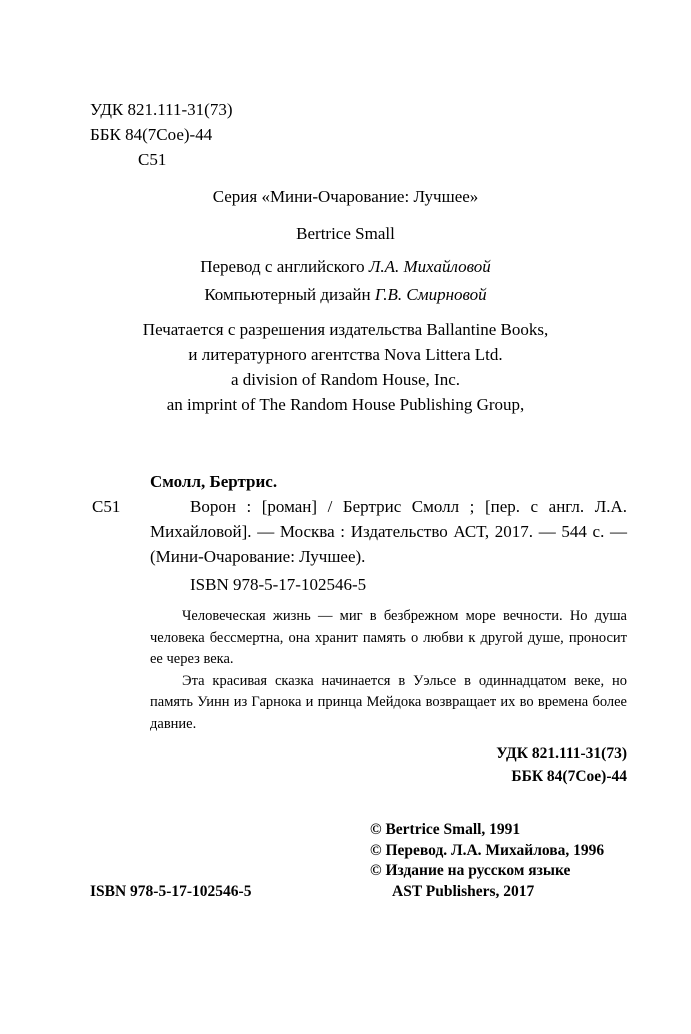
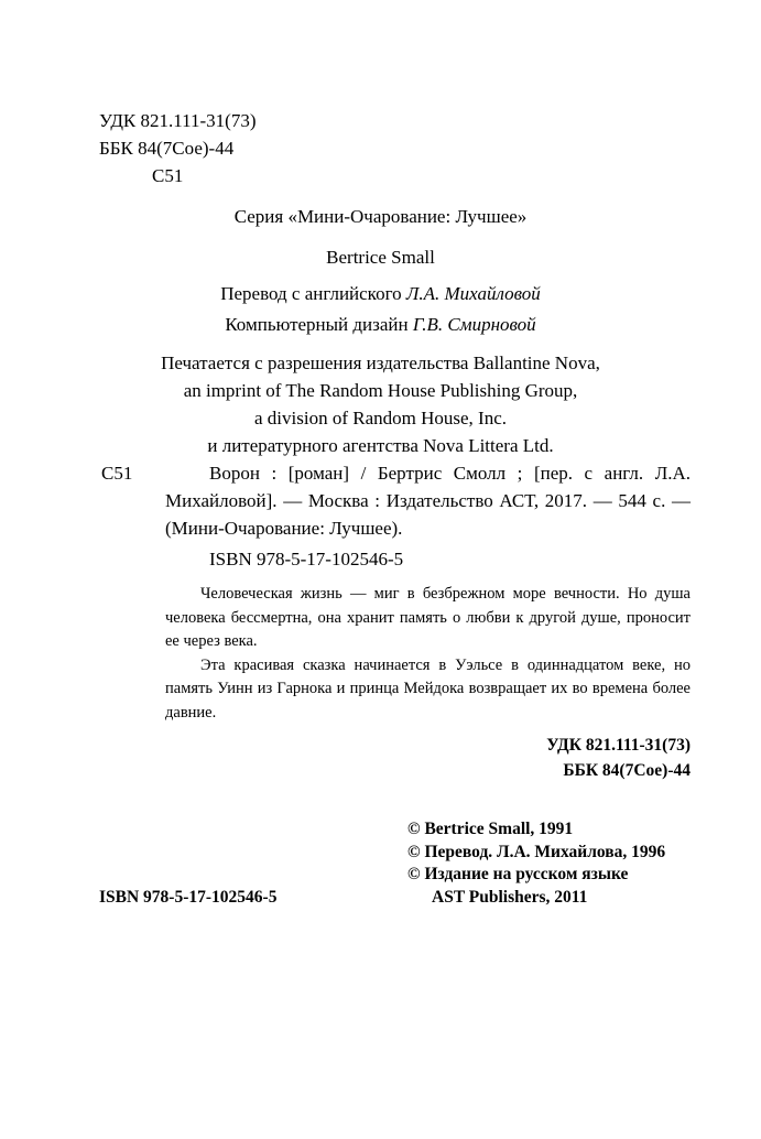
  УДК 821.111-31(73)
  ББК 84(7Сое)-44
  С51
  Серия «Мини-Очарование: Лучшее»
  Bertrice Small
  Перевод с английского Л.А. Михайловой
  Компьютерный дизайн Г.В. Смирновой
- Печатается с разрешения издательства Ballantine Books,
+ Печатается с разрешения издательства Ballantine Nova,
- и литературного агентства Nova Littera Ltd.
+ an imprint of The Random House Publishing Group,
  a division of Random House, Inc.
- an imprint of The Random House Publishing Group,
+ и литературного агентства Nova Littera Ltd.
- Смолл, Бертрис.
  С51
  Ворон : [роман] / Бертрис Смолл ; [пер. с англ. Л.А. Михайловой]. — Москва : Издательство АСТ, 2017. — 544 с. — (Мини-Очарование: Лучшее).
  ISBN 978-5-17-102546-5
  Человеческая жизнь — миг в безбрежном море вечности. Но душа человека бессмертна, она хранит память о любви к другой душе, проносит ее через века.
  Эта красивая сказка начинается в Уэльсе в одиннадцатом веке, но память Уинн из Гарнока и принца Мейдока возвращает их во времена более давние.
  УДК 821.111-31(73)
  ББК 84(7Сое)-44
  © Bertrice Small, 1991
  © Перевод. Л.А. Михайлова, 1996
  © Издание на русском языке
- AST Publishers, 2017
+ AST Publishers, 2011
  ISBN 978-5-17-102546-5
